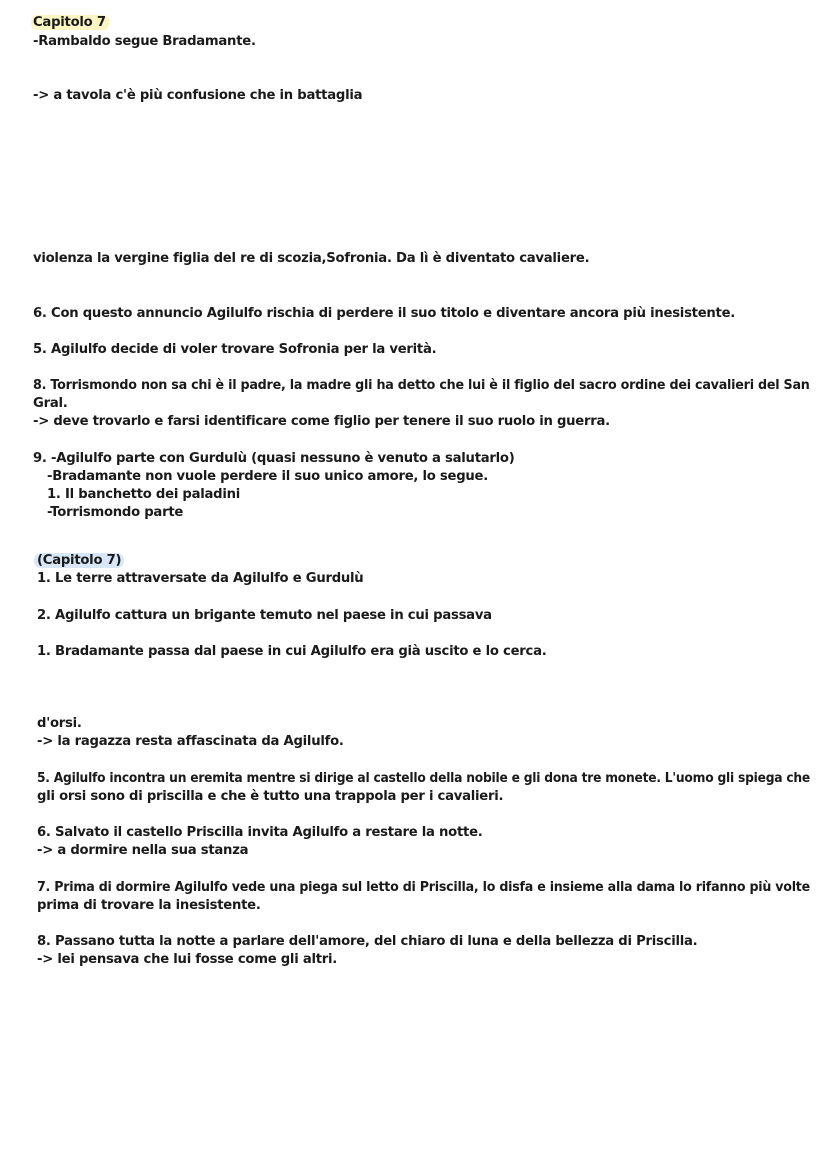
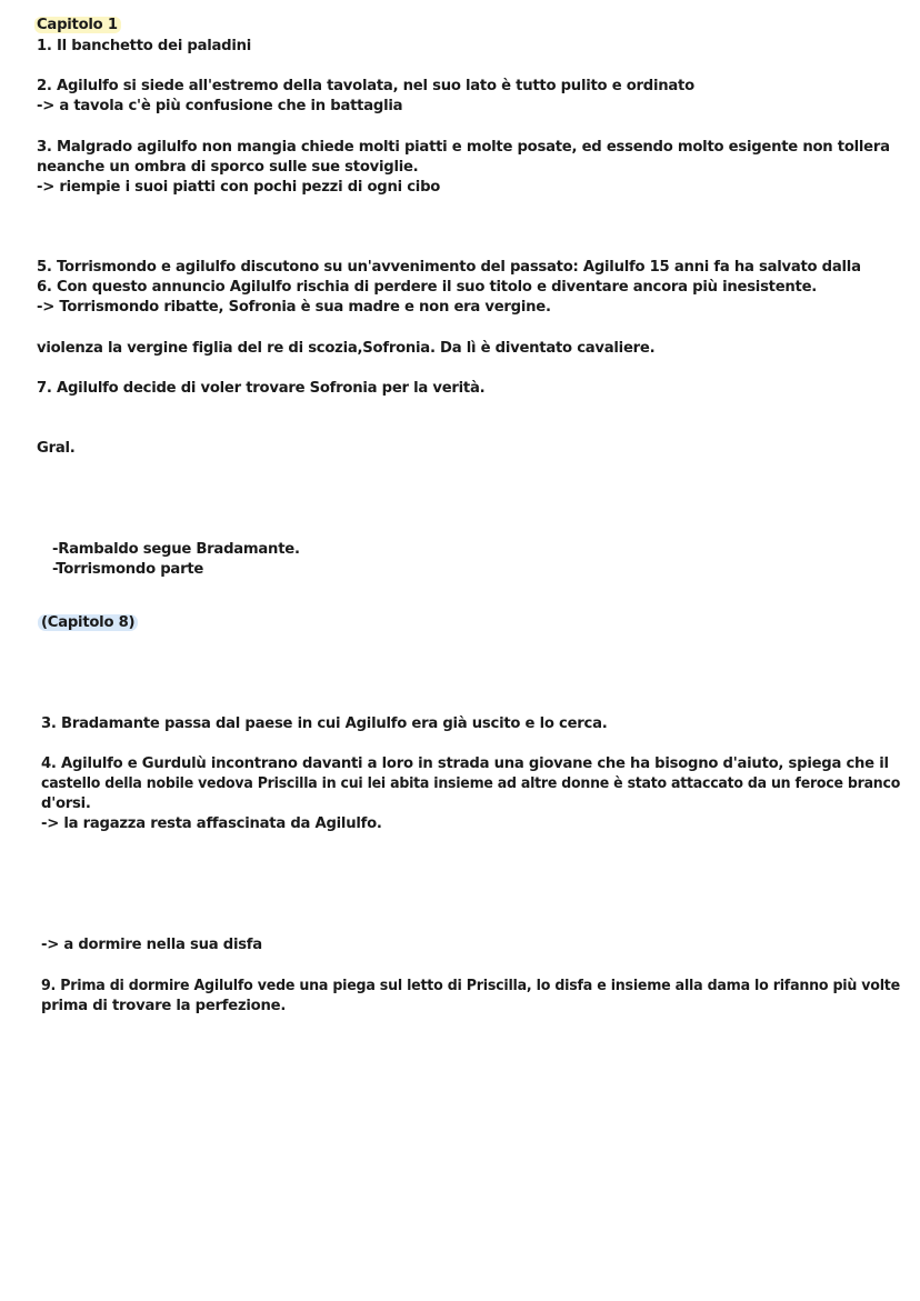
- Capitolo 7
+ Capitolo 1
- -Rambaldo segue Bradamante.
+ 1. Il banchetto dei paladini
+ 2. Agilulfo si siede all'estremo della tavolata, nel suo lato è tutto pulito e ordinato
  -> a tavola c'è più confusione che in battaglia
+ 3. Malgrado agilulfo non mangia chiede molti piatti e molte posate, ed essendo molto esigente non tollera
+ neanche un ombra di sporco sulle sue stoviglie.
+ -> riempie i suoi piatti con pochi pezzi di ogni cibo
+ 5. Torrismondo e agilulfo discutono su un'avvenimento del passato: Agilulfo 15 anni fa ha salvato dalla
- violenza la vergine figlia del re di scozia,Sofronia. Da lì è diventato cavaliere.
+ 6. Con questo annuncio Agilulfo rischia di perdere il suo titolo e diventare ancora più inesistente.
+ -> Torrismondo ribatte, Sofronia è sua madre e non era vergine.
- 6. Con questo annuncio Agilulfo rischia di perdere il suo titolo e diventare ancora più inesistente.
+ violenza la vergine figlia del re di scozia,Sofronia. Da lì è diventato cavaliere.
- 5. Agilulfo decide di voler trovare Sofronia per la verità.
+ 7. Agilulfo decide di voler trovare Sofronia per la verità.
- 8. Torrismondo non sa chi è il padre, la madre gli ha detto che lui è il figlio del sacro ordine dei cavalieri del San
  Gral.
- -> deve trovarlo e farsi identificare come figlio per tenere il suo ruolo in guerra.
- 9. -Agilulfo parte con Gurdulù (quasi nessuno è venuto a salutarlo)
- -Bradamante non vuole perdere il suo unico amore, lo segue.
- 1. Il banchetto dei paladini
+ -Rambaldo segue Bradamante.
  -Torrismondo parte
- (Capitolo 7)
+ (Capitolo 8)
- 1. Le terre attraversate da Agilulfo e Gurdulù
- 2. Agilulfo cattura un brigante temuto nel paese in cui passava
- 1. Bradamante passa dal paese in cui Agilulfo era già uscito e lo cerca.
+ 3. Bradamante passa dal paese in cui Agilulfo era già uscito e lo cerca.
+ 4. Agilulfo e Gurdulù incontrano davanti a loro in strada una giovane che ha bisogno d'aiuto, spiega che il
+ castello della nobile vedova Priscilla in cui lei abita insieme ad altre donne è stato attaccato da un feroce branco
  d'orsi.
  -> la ragazza resta affascinata da Agilulfo.
- 5. Agilulfo incontra un eremita mentre si dirige al castello della nobile e gli dona tre monete. L'uomo gli spiega che
- gli orsi sono di priscilla e che è tutto una trappola per i cavalieri.
- 6. Salvato il castello Priscilla invita Agilulfo a restare la notte.
- -> a dormire nella sua stanza
+ -> a dormire nella sua disfa
- 7. Prima di dormire Agilulfo vede una piega sul letto di Priscilla, lo disfa e insieme alla dama lo rifanno più volte
+ 9. Prima di dormire Agilulfo vede una piega sul letto di Priscilla, lo disfa e insieme alla dama lo rifanno più volte
- prima di trovare la inesistente.
+ prima di trovare la perfezione.
- 8. Passano tutta la notte a parlare dell'amore, del chiaro di luna e della bellezza di Priscilla.
- -> lei pensava che lui fosse come gli altri.
